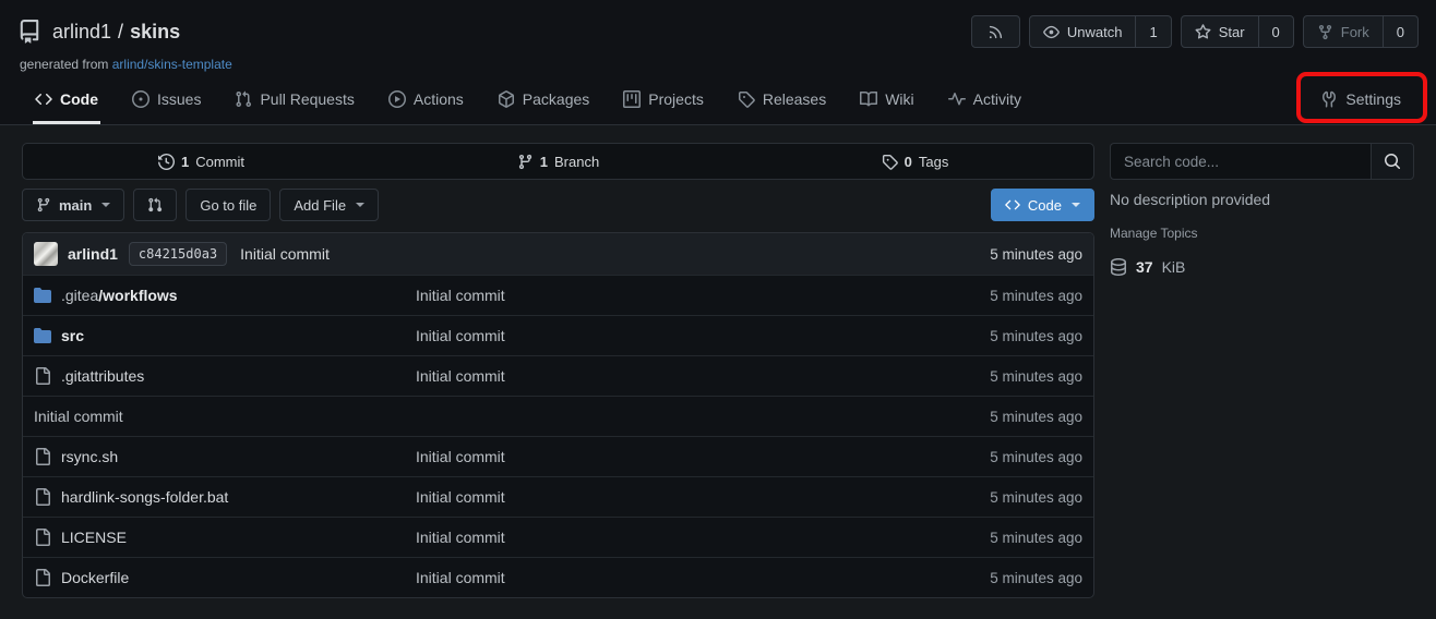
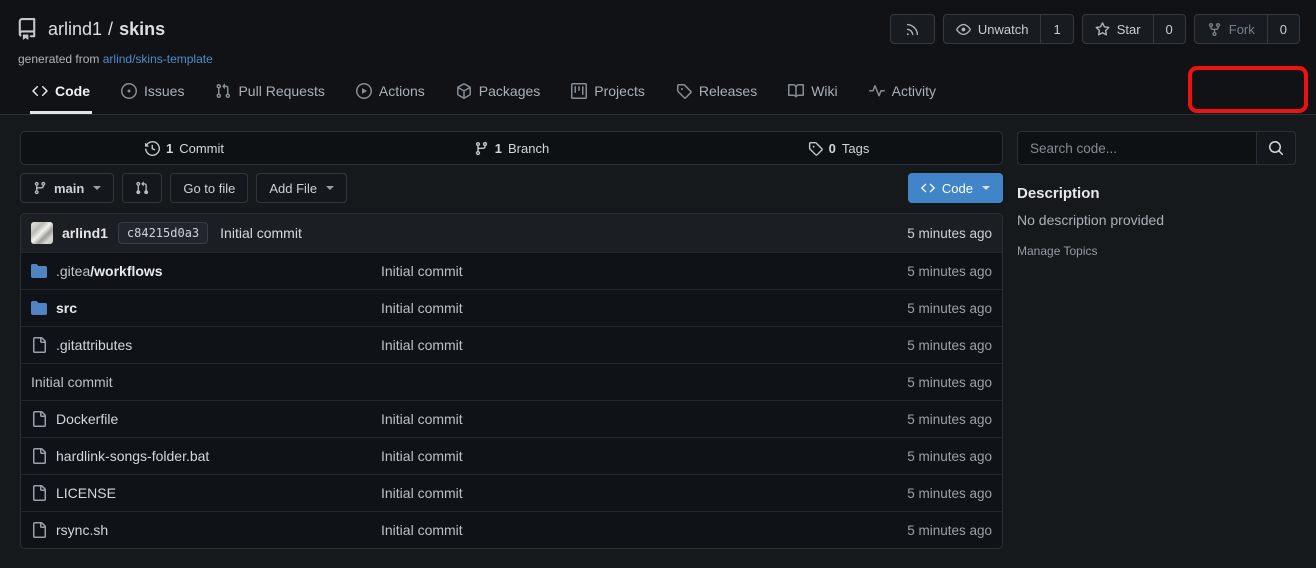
  arlind1
  /
  skins
  Unwatch
  1
  Star
  0
  Fork
  0
  generated from arlind/skins-template
  Code
  Issues
  Pull Requests
  Actions
  Packages
  Projects
  Releases
  Wiki
  Activity
- Settings
  1
  Commit
  1
  Branch
  0
  Tags
  main
  Go to file
  Add File
  Code
  arlind1
  c84215d0a3
  Initial commit
  5 minutes ago
  .gitea/workflows
  Initial commit
  5 minutes ago
  src
  Initial commit
  5 minutes ago
  .gitattributes
  Initial commit
  5 minutes ago
  Initial commit
  5 minutes ago
- rsync.sh
+ Dockerfile
  Initial commit
  5 minutes ago
  hardlink-songs-folder.bat
  Initial commit
  5 minutes ago
  LICENSE
  Initial commit
  5 minutes ago
- Dockerfile
+ rsync.sh
  Initial commit
  5 minutes ago
  Search code...
+ Description
  No description provided
  Manage Topics
- 37
- KiB
